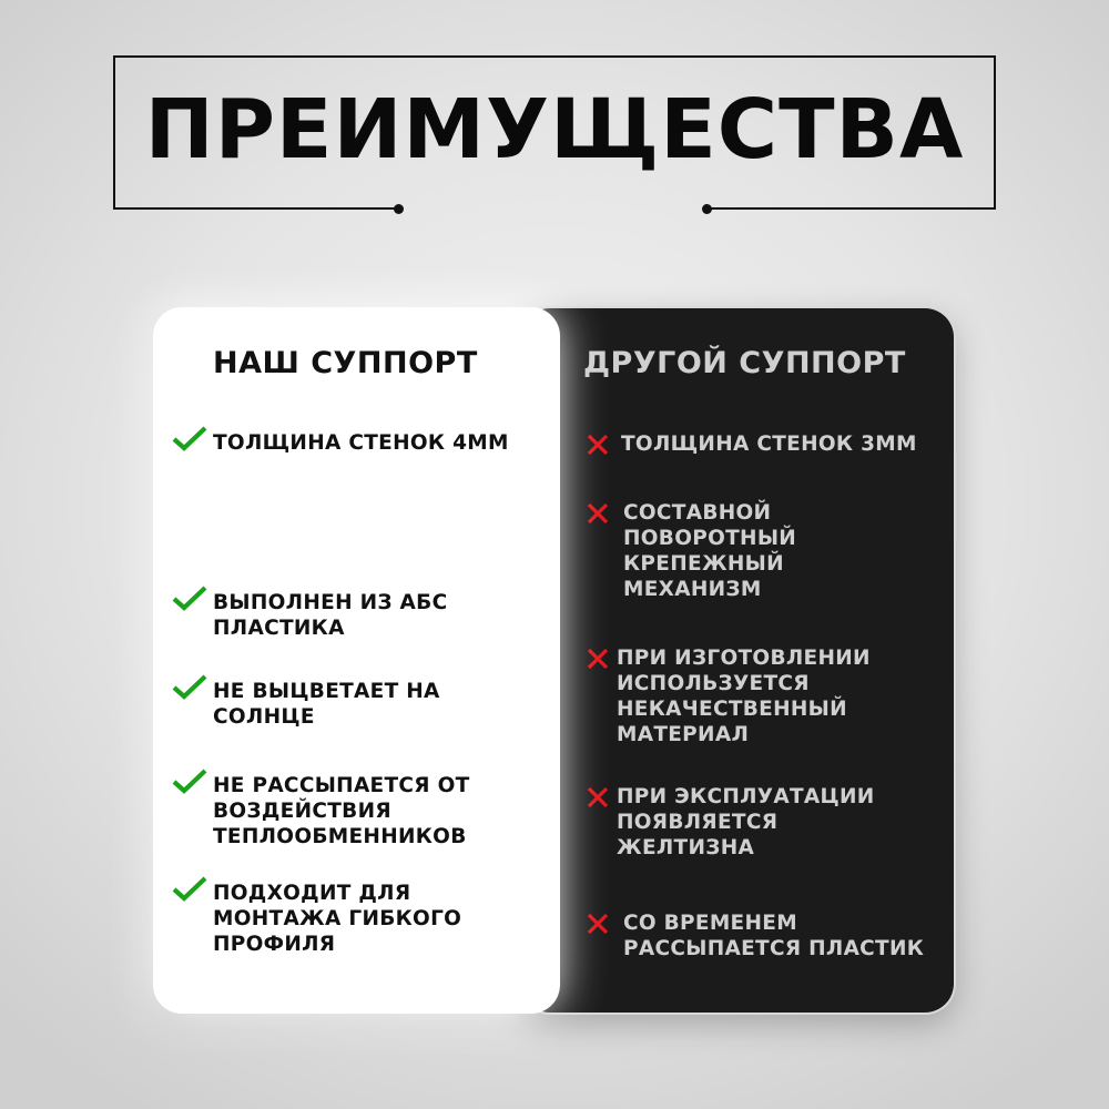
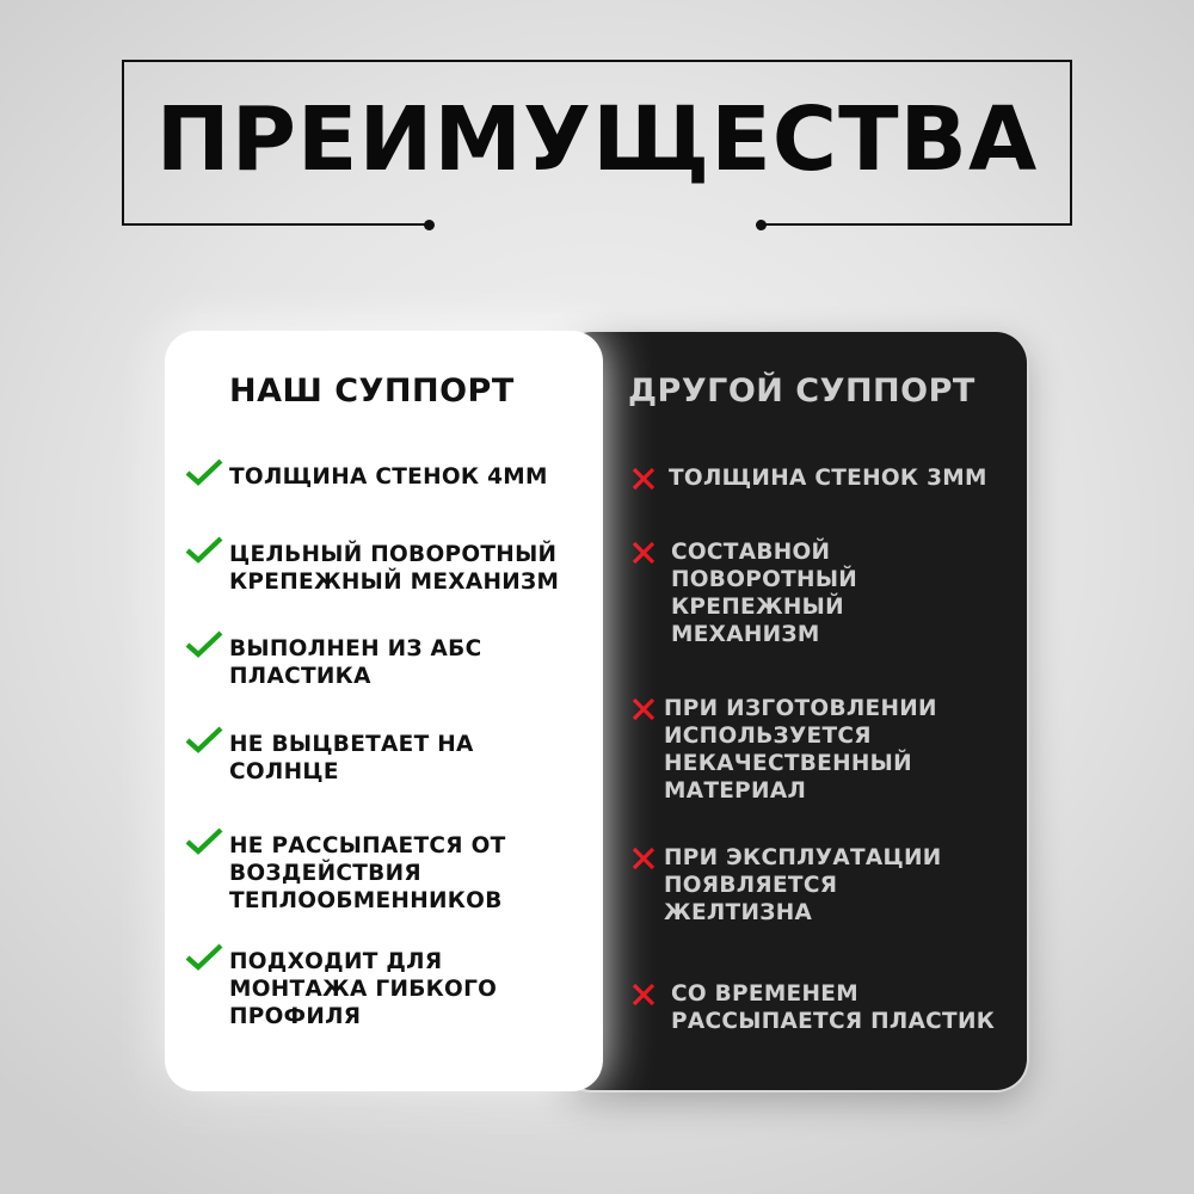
  ПРЕИМУЩЕСТВА
  ДРУГОЙ СУППОРТ
  ТОЛЩИНА СТЕНОК 3ММ
  СОСТАВНОЙ
  ПОВОРОТНЫЙ
  КРЕПЕЖНЫЙ
  МЕХАНИЗМ
  ПРИ ИЗГОТОВЛЕНИИ
  ИСПОЛЬЗУЕТСЯ
  НЕКАЧЕСТВЕННЫЙ
  МАТЕРИАЛ
  ПРИ ЭКСПЛУАТАЦИИ
  ПОЯВЛЯЕТСЯ
  ЖЕЛТИЗНА
  СО ВРЕМЕНЕМ
  РАССЫПАЕТСЯ ПЛАСТИК
  НАШ СУППОРТ
  ТОЛЩИНА СТЕНОК 4ММ
+ ЦЕЛЬНЫЙ ПОВОРОТНЫЙ
+ КРЕПЕЖНЫЙ МЕХАНИЗМ
  ВЫПОЛНЕН ИЗ АБС
  ПЛАСТИКА
  НЕ ВЫЦВЕТАЕТ НА
  СОЛНЦЕ
  НЕ РАССЫПАЕТСЯ ОТ
  ВОЗДЕЙСТВИЯ
  ТЕПЛООБМЕННИКОВ
  ПОДХОДИТ ДЛЯ
  МОНТАЖА ГИБКОГО
  ПРОФИЛЯ
